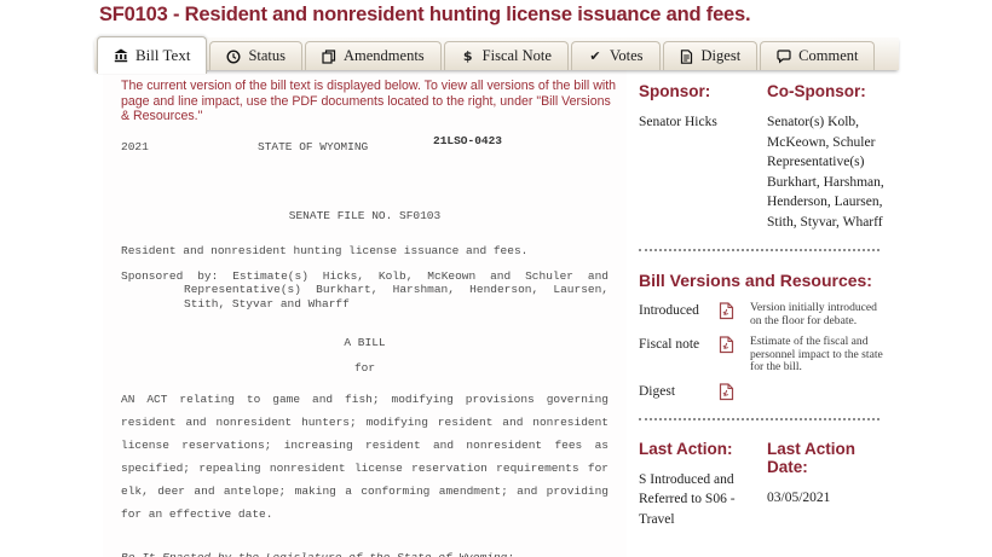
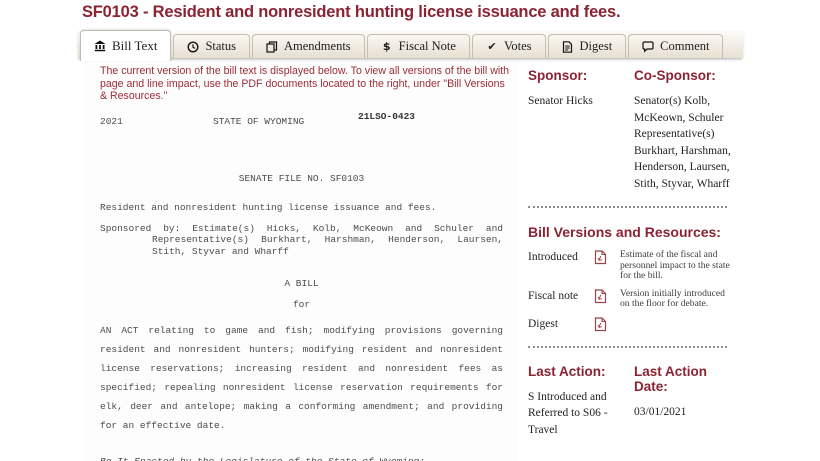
  SF0103 - Resident and nonresident hunting license issuance and fees.
  Bill Text
  Status
  Amendments
  $
  Fiscal Note
  ✔
  Votes
  Digest
  Comment
  The current version of the bill text is displayed below. To view all versions of the bill with page and line impact, use the PDF documents located to the right, under "Bill Versions & Resources."
  2021
  STATE OF WYOMING
  21LSO-0423
  SENATE FILE NO. SF0103
  Resident and nonresident hunting license issuance and fees.
  Sponsored by: Estimate(s) Hicks, Kolb, McKeown and Schuler and Representative(s) Burkhart, Harshman, Henderson, Laursen, Stith, Styvar and Wharff
  A BILL
  for
  AN ACT relating to game and fish; modifying provisions governing resident and nonresident hunters; modifying resident and nonresident license reservations; increasing resident and nonresident fees as specified; repealing nonresident license reservation requirements for elk, deer and antelope; making a conforming amendment; and providing for an effective date.
  Sponsor:
  Senator Hicks
  Co-Sponsor:
  Senator(s) Kolb, McKeown, Schuler Representative(s) Burkhart, Harshman, Henderson, Laursen, Stith, Styvar, Wharff
  Bill Versions and Resources:
  Introduced
- Version initially introduced on the floor for debate.
+ Estimate of the fiscal and personnel impact to the state for the bill.
  Fiscal note
- Estimate of the fiscal and personnel impact to the state for the bill.
+ Version initially introduced on the floor for debate.
  Digest
  Last Action:
  S Introduced and Referred to S06 - Travel
  Last Action Date:
- 03/05/2021
+ 03/01/2021
